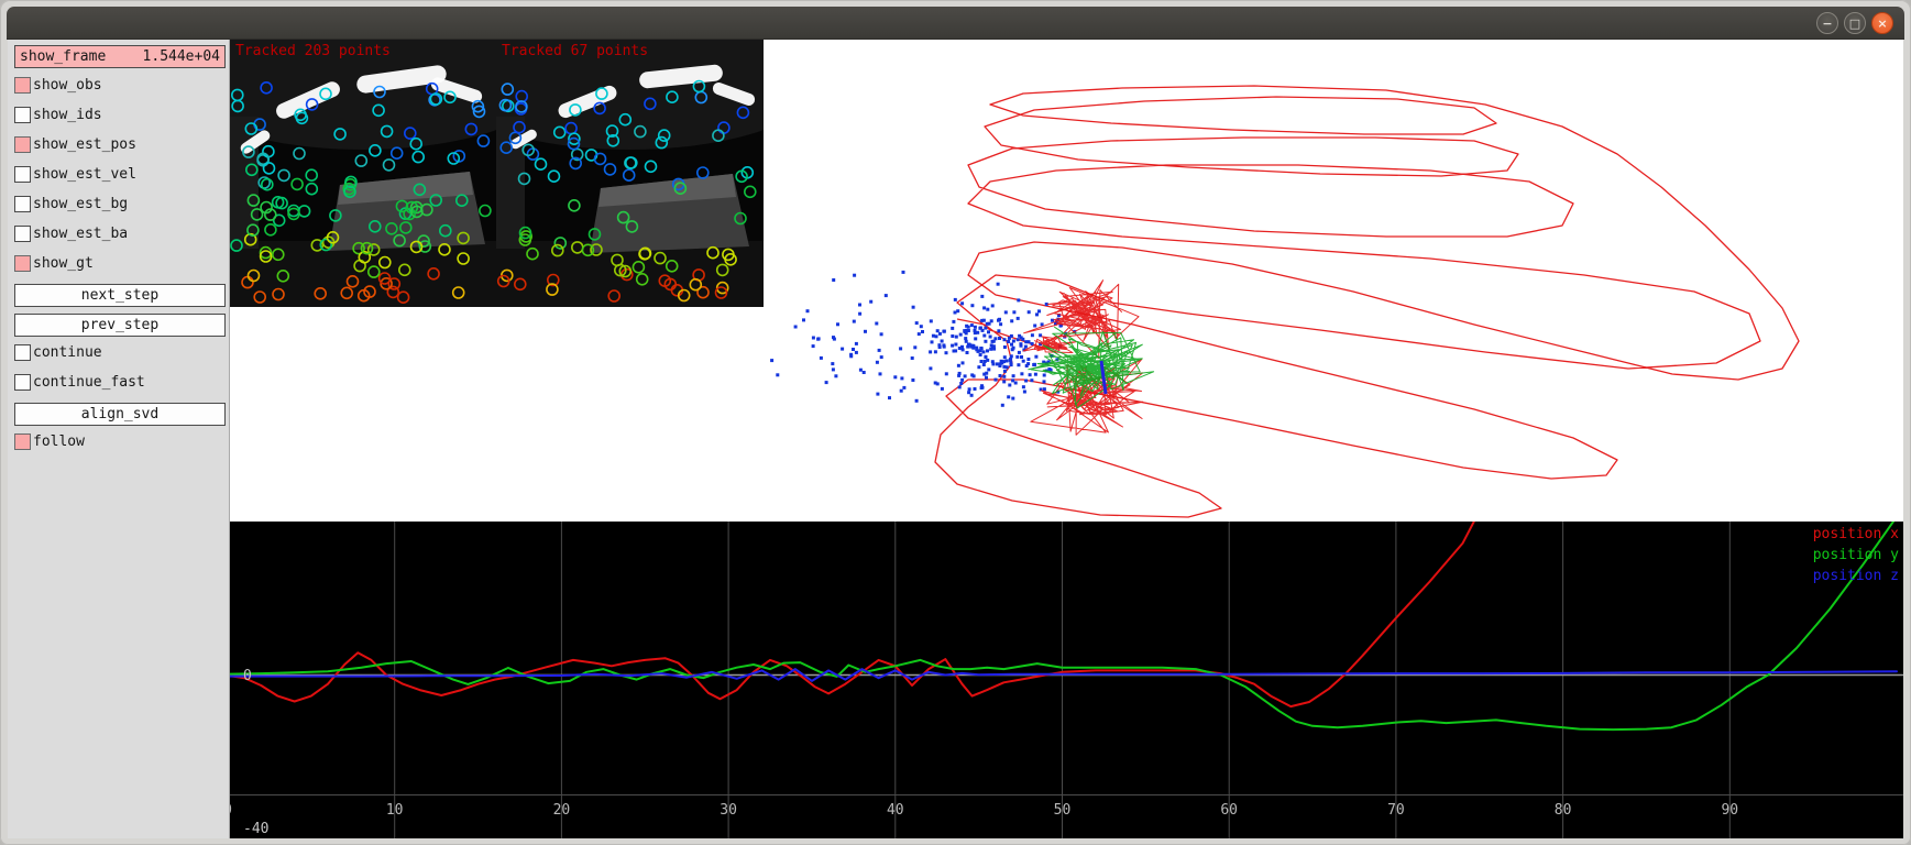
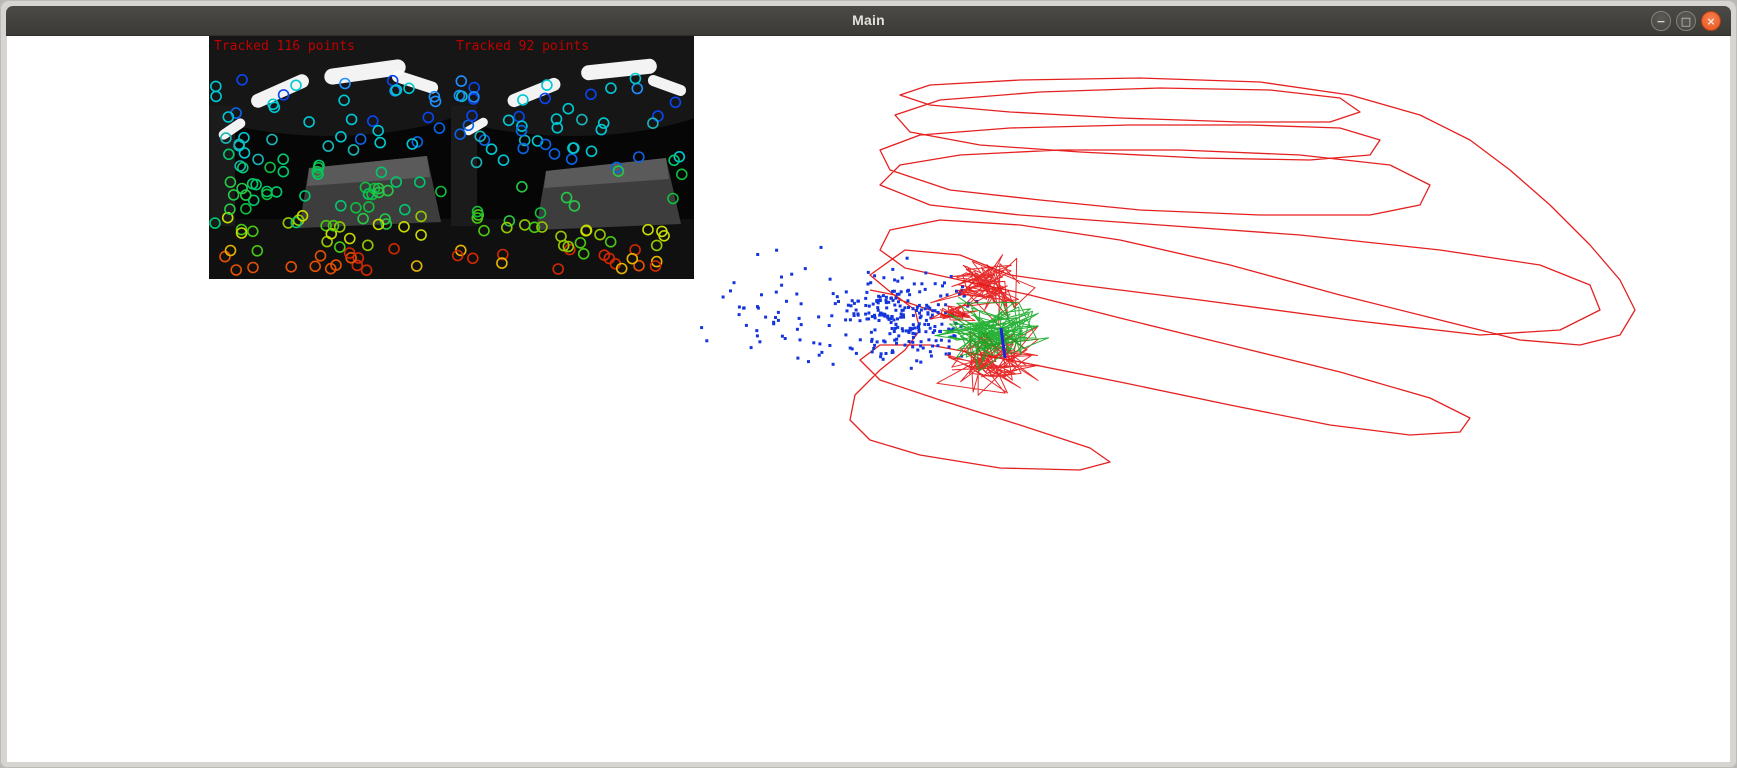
+ Main
  −
  □
  ×
- show_frame
- 1.544e+04
- show_obs
- show_ids
- show_est_pos
- show_est_vel
- show_est_bg
- show_est_ba
- show_gt
- next_step
- prev_step
- continue
- continue_fast
- align_svd
- follow
- Tracked 203 points
+ Tracked 116 points
- Tracked 67 points
+ Tracked 92 points
- position x
- position y
- position z
- 10
- 20
- 30
- 40
- 50
- 60
- 70
- 80
- 90
- 0
- -40
